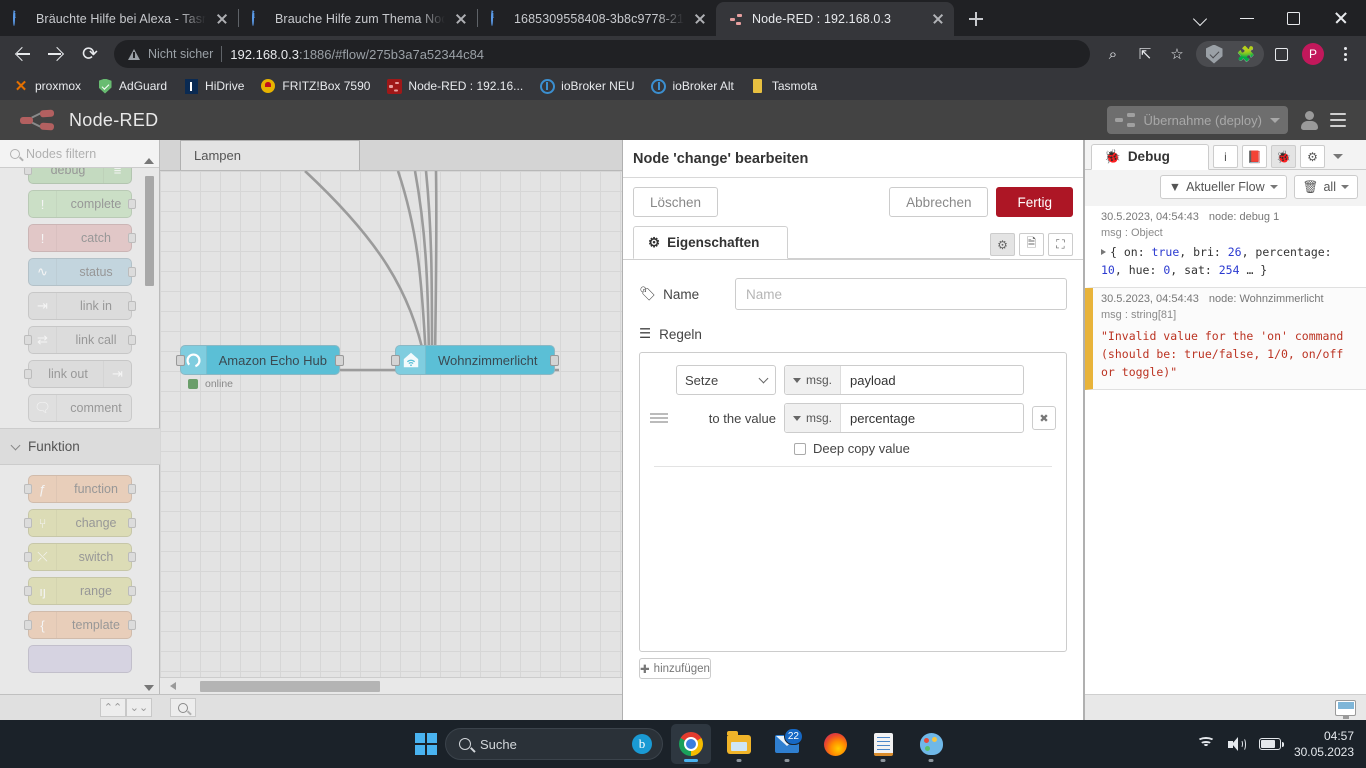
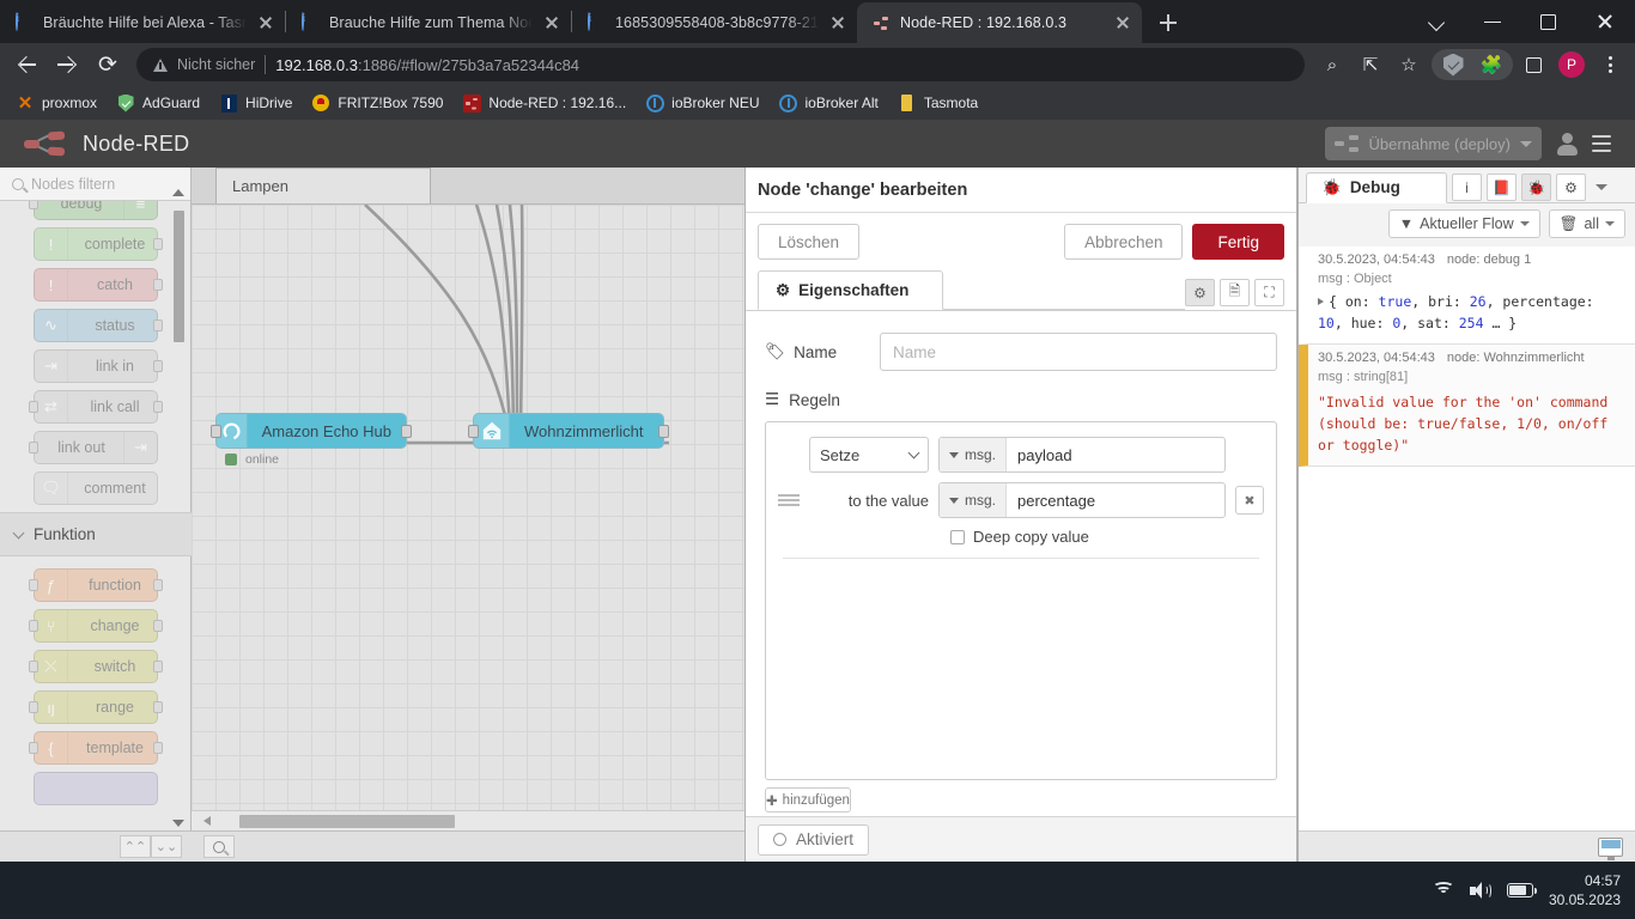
  Bräuchte Hilfe bei Alexa - Tas
  Brauche Hilfe zum Thema Nod
  1685309558408-3b8c9778-21
  Node-RED : 192.168.0.3
  ⟳
  Nicht sicher
  192.168.0.3:1886/#flow/275b3a7a52344c84
  ⌕
  ⇱
  ☆
  🧩
  P
  ✕
  proxmox
  AdGuard
  HiDrive
  FRITZ!Box 7590
  Node-RED : 192.16...
  ioBroker NEU
  ioBroker Alt
  Tasmota
  Node-RED
  Übernahme (deploy)
  Nodes filtern
  debug
  ≡
  !
  complete
  !
  catch
  ∿
  status
  link in
  link call
  link out
  comment
  Funktion
  ƒ
  function
  ⑂
  change
  ⤬
  switch
  ıȷ
  range
  {
  template
  ⌃⌃
  ⌄⌄
  Lampen
  Amazon Echo Hub
  online
  Wohnzimmerlicht
  Node 'change' bearbeiten
  Löschen
  Abbrechen
  Fertig
  ⚙
  Eigenschaften
  ⚙
  🗎
  ⛶
  🏷
  Name
  Name
  ☰
  Regeln
  Setze
  msg.
  payload
  to the value
  msg.
  percentage
  ✖
  Deep copy value
  ✚
  hinzufügen
+ Aktiviert
  🐞
  Debug
  i
  📕
  🐞
  ⚙
  ▼
  Aktueller Flow
  🗑
  all
  30.5.2023, 04:54:43
  node: debug 1
  msg : Object
  { on: true, bri: 26, percentage: 10, hue: 0, sat: 254 … }
  30.5.2023, 04:54:43
  node: Wohnzimmerlicht
  msg : string[81]
  "Invalid value for the 'on' command (should be: true/false, 1/0, on/off or toggle)"
- Suche
- b
- 22
  04:57
  30.05.2023
